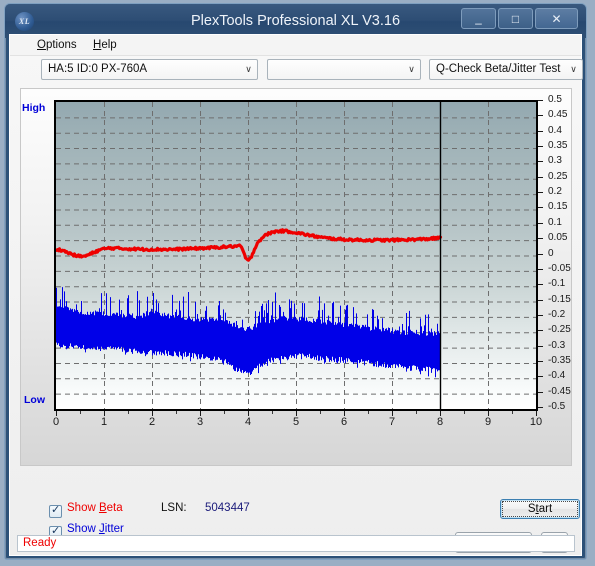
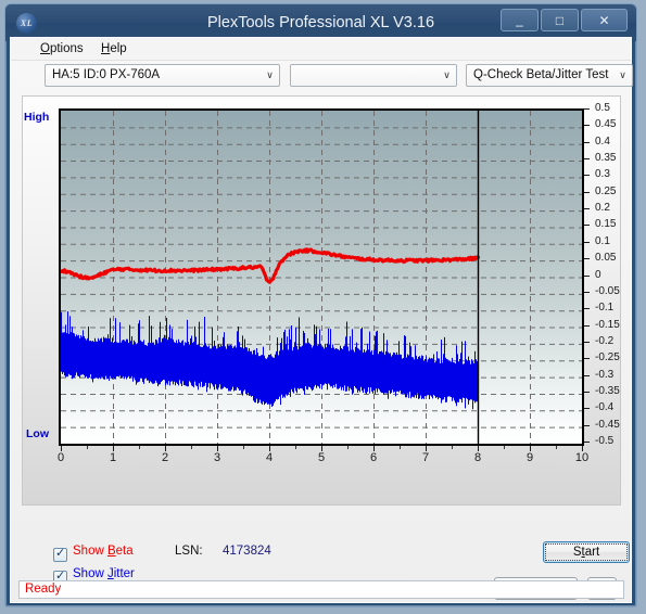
  XL
  PlexTools Professional XL V3.16
  –
  □
  ✕
  Options
  Help
  HA:5 ID:0 PX-760A
  ∨
  ∨
  Q-Check Beta/Jitter Test
  ∨
  High
  Low
  0.5
  0.45
  0.4
  0.35
  0.3
  0.25
  0.2
  0.15
  0.1
  0.05
  0
  -0.05
  -0.1
  -0.15
  -0.2
  -0.25
  -0.3
  -0.35
  -0.4
  -0.45
  -0.5
  0
  1
  2
  3
  4
  5
  6
  7
  8
  9
  10
  Show Beta
  Show Jitter
  LSN:
- 5043447
+ 4173824
  Start
  Ready
